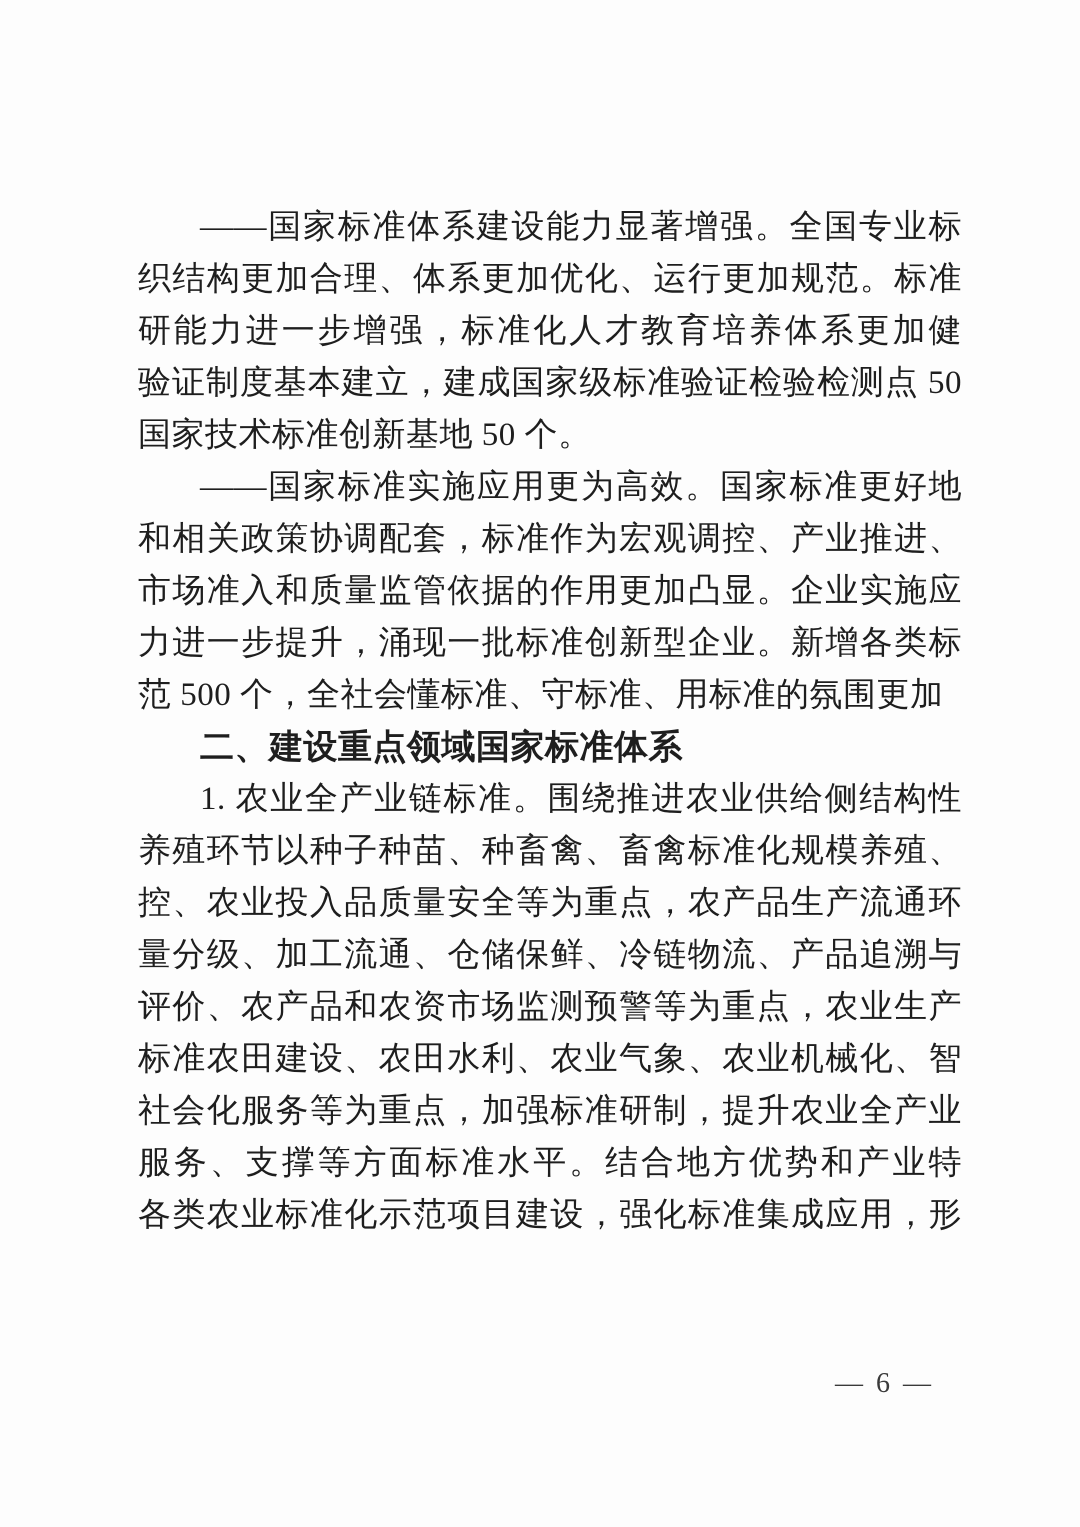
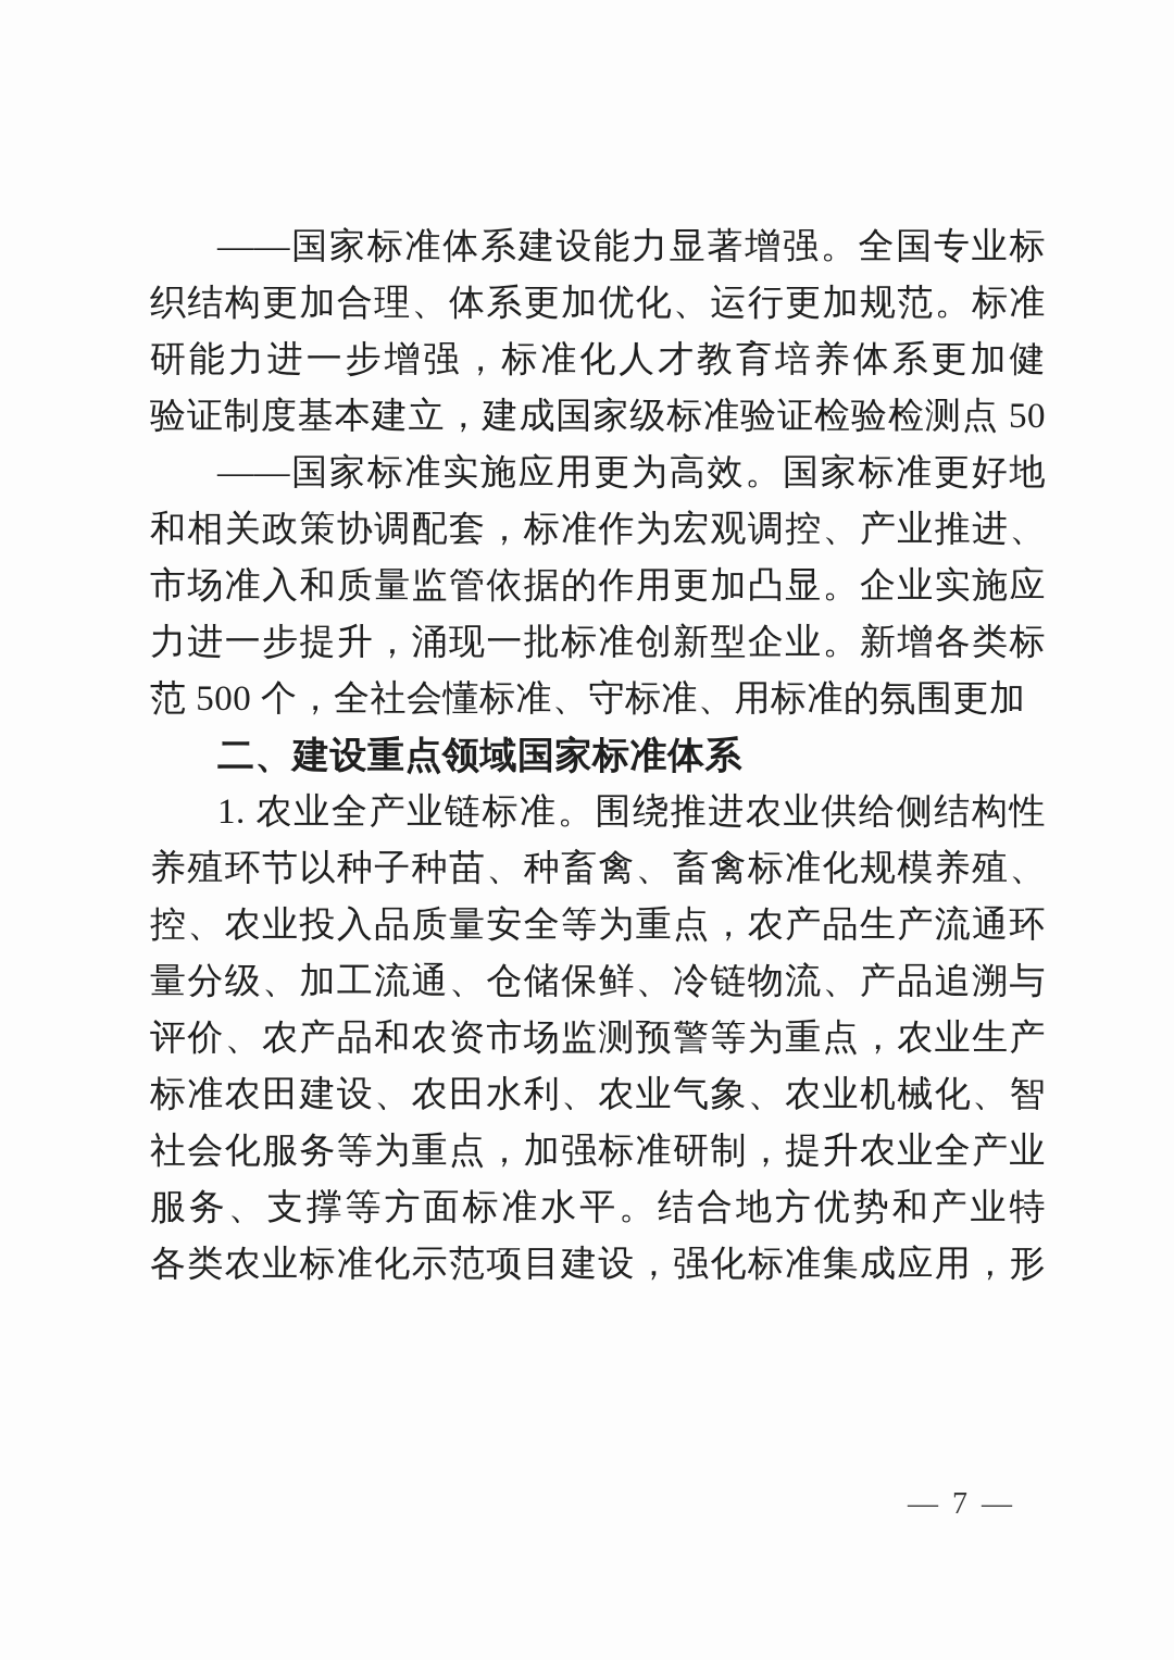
  ——国家标准体系建设能力显著增强。全国专业标
  织结构更加合理、体系更加优化、运行更加规范。标准
  研能力进一步增强，标准化人才教育培养体系更加健
  验证制度基本建立，建成国家级标准验证检验检测点 50
- 国家技术标准创新基地 50 个。
  ——国家标准实施应用更为高效。国家标准更好地
  和相关政策协调配套，标准作为宏观调控、产业推进、
  市场准入和质量监管依据的作用更加凸显。企业实施应
  力进一步提升，涌现一批标准创新型企业。新增各类标
  范 500 个，全社会懂标准、守标准、用标准的氛围更加
  二、建设重点领域国家标准体系
  1. 农业全产业链标准。围绕推进农业供给侧结构性
  养殖环节以种子种苗、种畜禽、畜禽标准化规模养殖、
  控、农业投入品质量安全等为重点，农产品生产流通环
  量分级、加工流通、仓储保鲜、冷链物流、产品追溯与
  评价、农产品和农资市场监测预警等为重点，农业生产
  标准农田建设、农田水利、农业气象、农业机械化、智
  社会化服务等为重点，加强标准研制，提升农业全产业
  服务、支撑等方面标准水平。结合地方优势和产业特
  各类农业标准化示范项目建设，强化标准集成应用，形
- — 6 —
+ — 7 —
